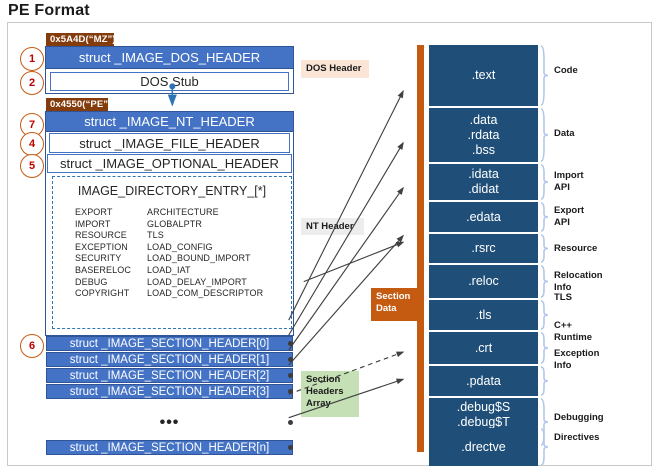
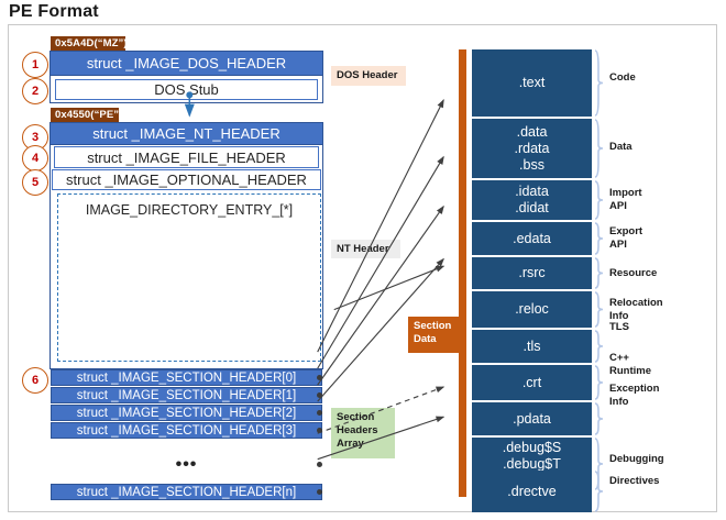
  PE Format
  0x5A4D(“MZ”)
  1
  2
- 7
+ 3
  4
  5
  6
  struct _IMAGE_DOS_HEADER
  DOS Stub
  0x4550(“PE”
  struct _IMAGE_NT_HEADER
  struct _IMAGE_FILE_HEADER
  struct _IMAGE_OPTIONAL_HEADER
  IMAGE_DIRECTORY_ENTRY_[*]
- EXPORT	ARCHITECTURE
- IMPORT	GLOBALPTR
- RESOURCE	TLS
- EXCEPTION	LOAD_CONFIG
- SECURITY	LOAD_BOUND_IMPORT
- BASERELOC	LOAD_IAT
- DEBUG	LOAD_DELAY_IMPORT
- COPYRIGHT	LOAD_COM_DESCRIPTOR
  struct _IMAGE_SECTION_HEADER[0]
  struct _IMAGE_SECTION_HEADER[1]
  struct _IMAGE_SECTION_HEADER[2]
  struct _IMAGE_SECTION_HEADER[3]
  •••
  struct _IMAGE_SECTION_HEADER[n]
  DOS Header
  NT Heder
  Section Headers Array
  Section Data
  .text
  Code
  .data
  .rdata
  .bss
  Data
  .idata
  .didat
  Import
  API
  .edata
  Export
  API
  .rsrc
  Resource
  .reloc
  Relocation
  Info
  .tls
  TLS
  .crt
  C++
  Runtime
  .pdata
  Exception
  Info
  .debug$S
  .debug$T
  Debugging
  .drectve
  Directives
